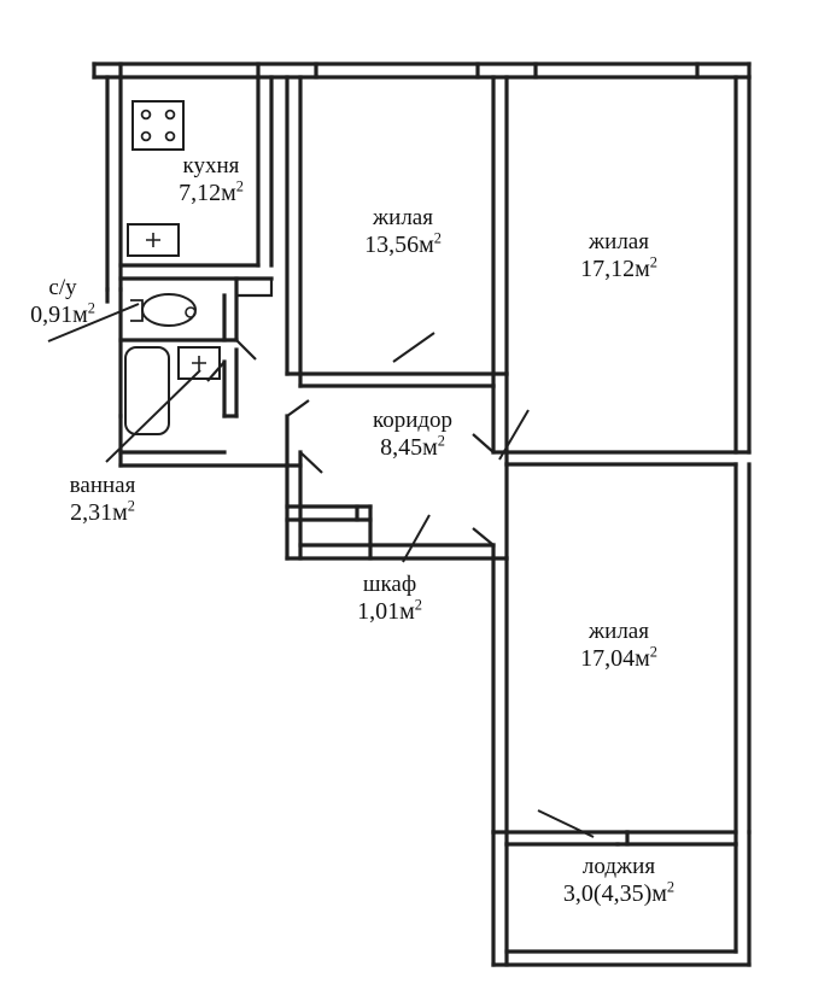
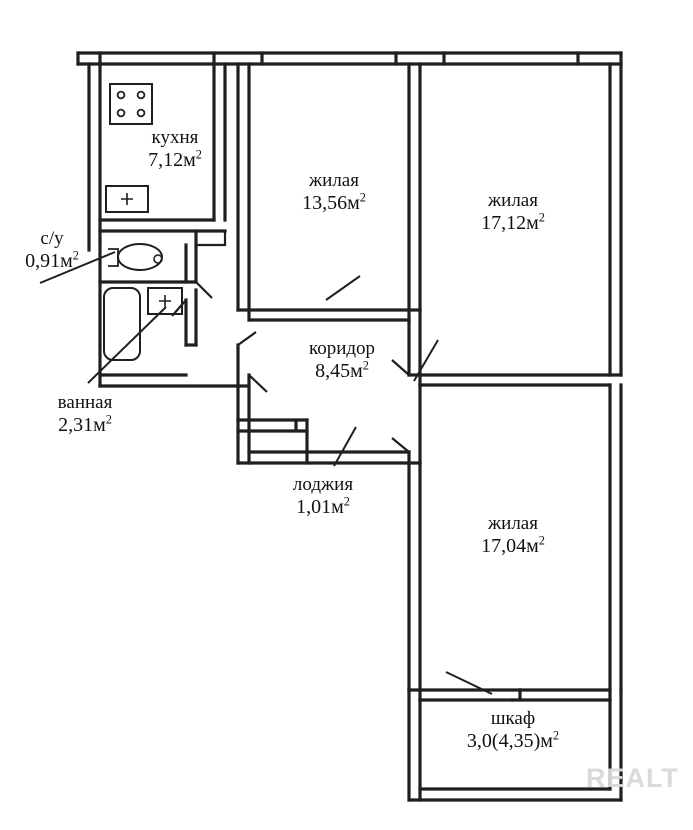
  кухня
  7,12м2
  с/у
  0,91м2
  ванная
  2,31м2
  жилая
  13,56м2
  жилая
  17,12м2
  коридор
  8,45м2
- шкаф
+ лоджия
  1,01м2
  жилая
  17,04м2
- лоджия
+ шкаф
  3,0(4,35)м2
+ REALT
